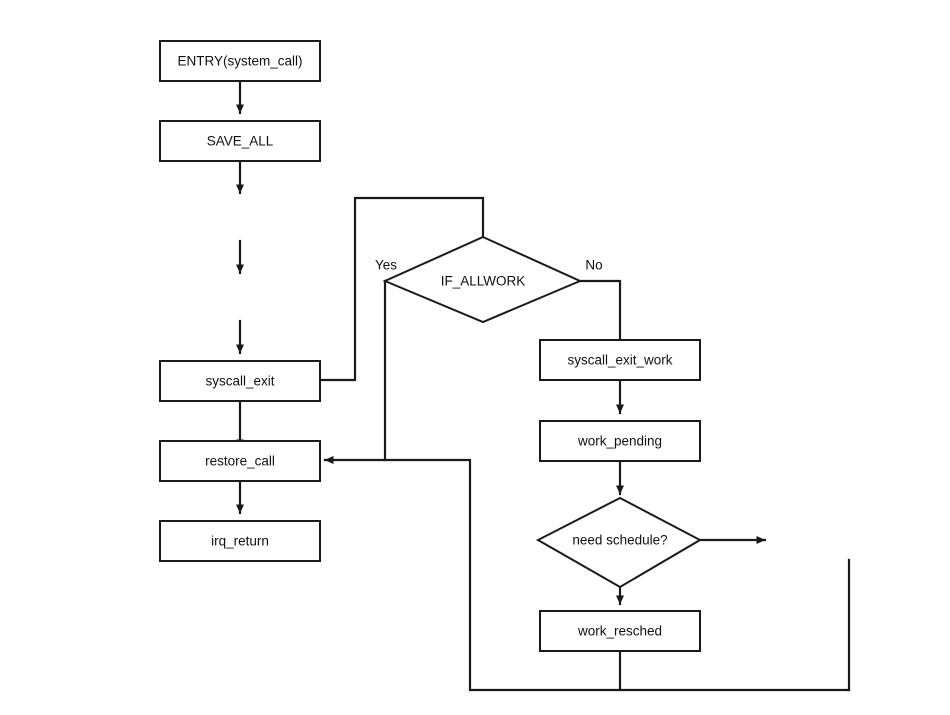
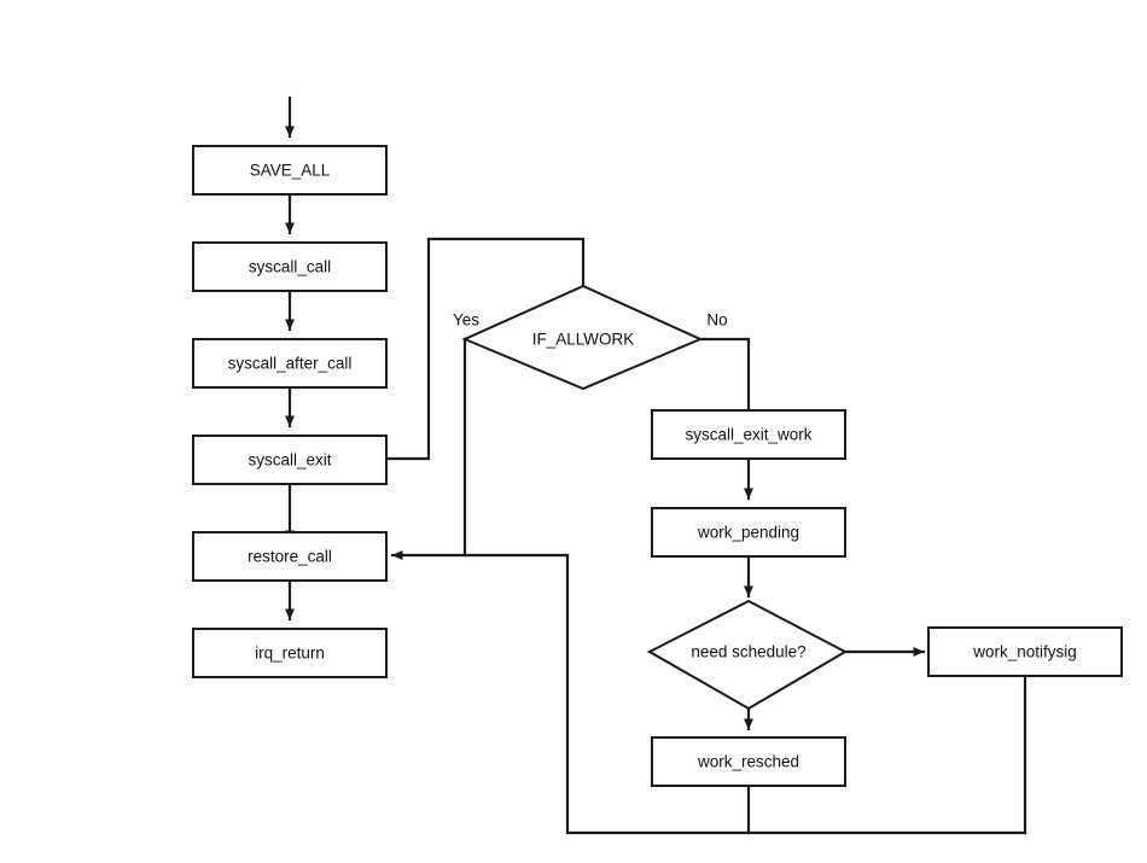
- ENTRY(system_call)
  SAVE_ALL
+ syscall_call
+ syscall_after_call
  syscall_exit
  restore_call
  irq_return
  IF_ALLWORK
  syscall_exit_work
  work_pending
  need schedule?
+ work_notifysig
  work_resched
  Yes
  No
